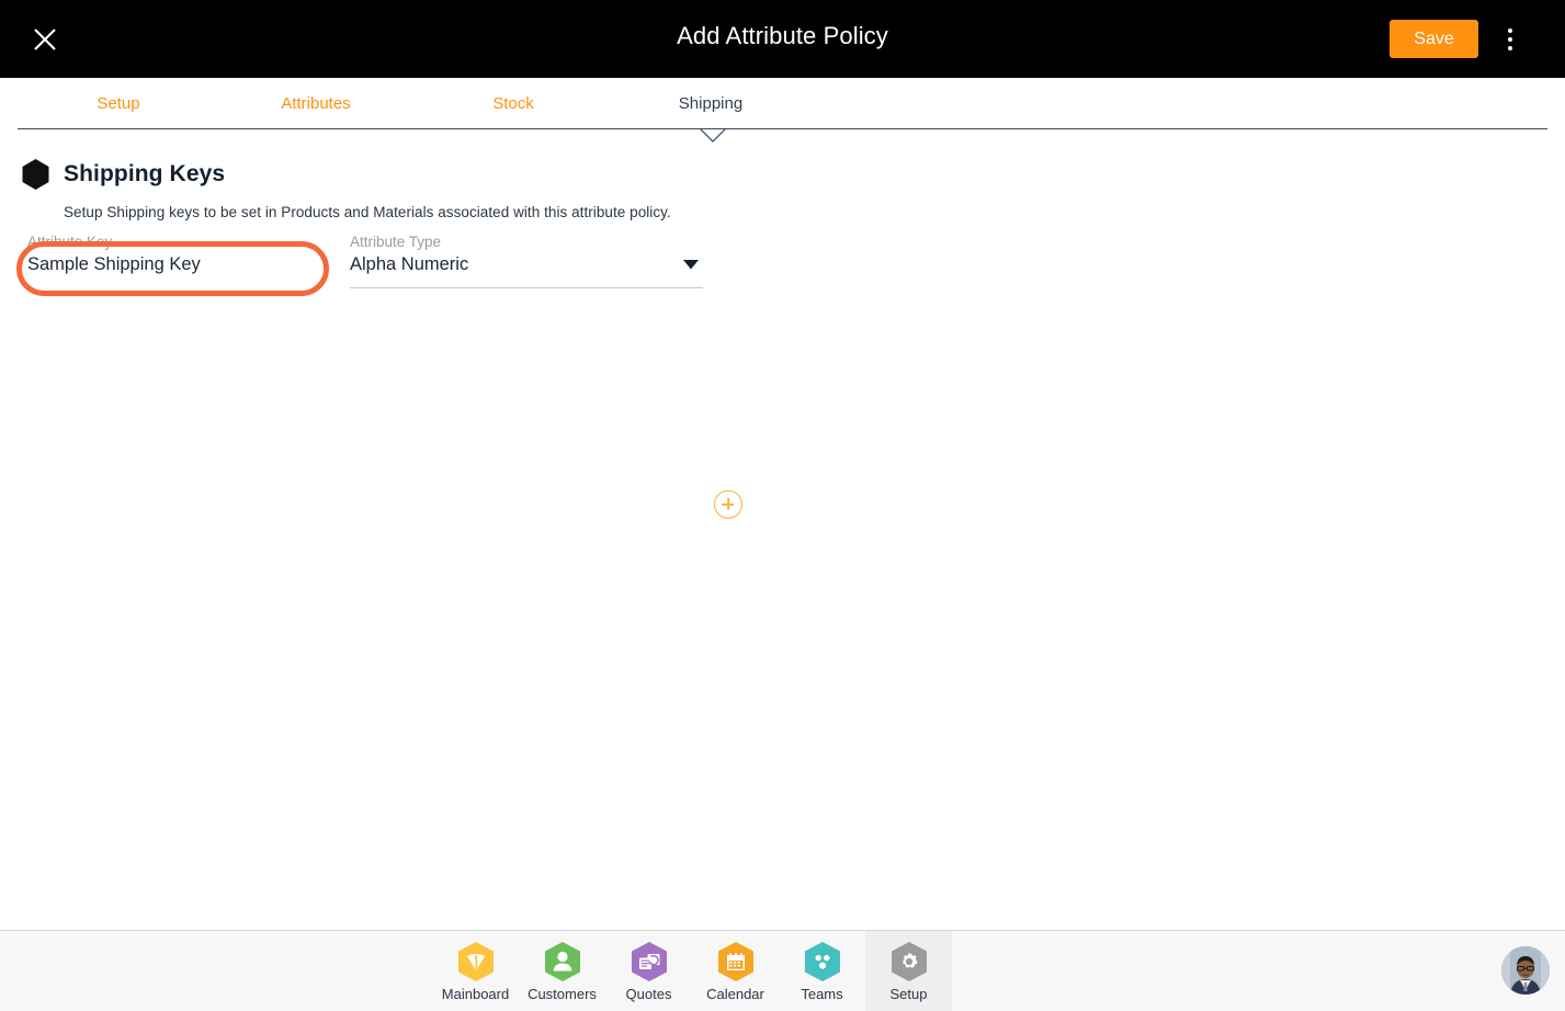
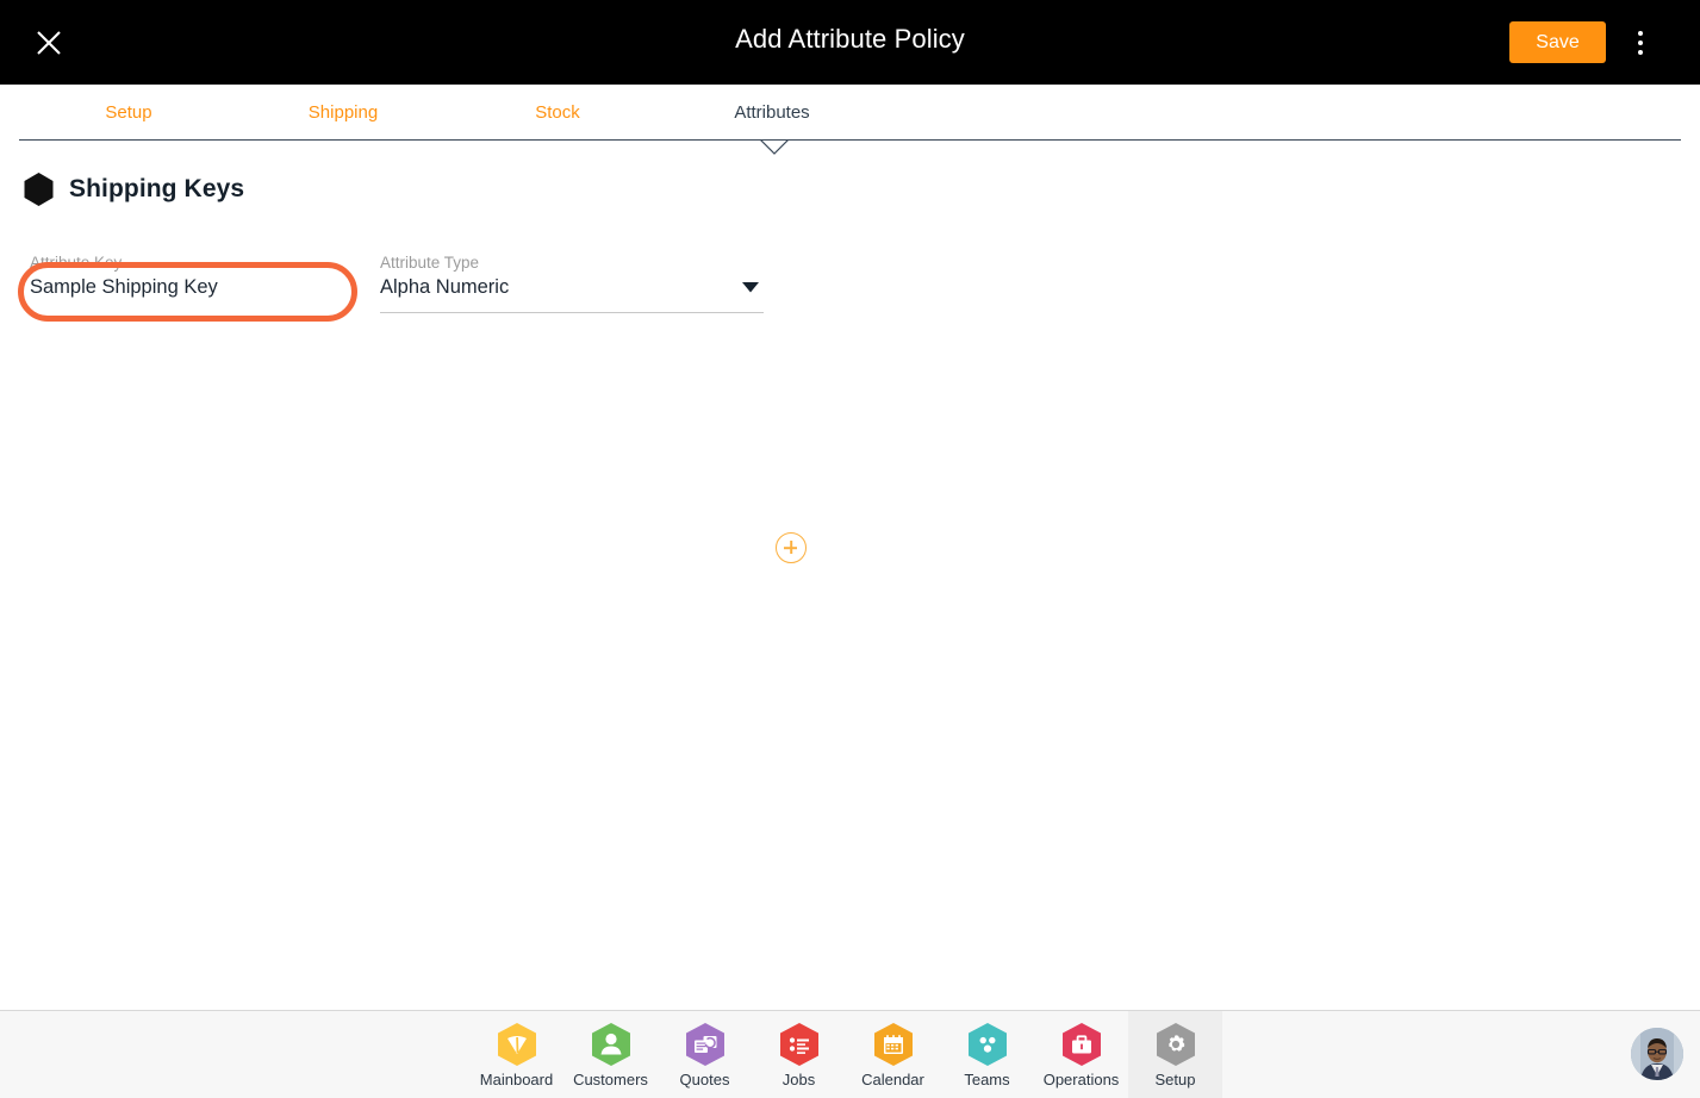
  Add Attribute Policy
  Save
  Setup
- Attributes
+ Shipping
  Stock
- Shipping
+ Attributes
  Shipping Keys
- Setup Shipping keys to be set in Products and Materials associated with this attribute policy.
  Attribute Key
  Sample Shipping Key
  Attribute Type
  Alpha Numeric
  Mainboard
  Customers
  Quotes
+ Jobs
  Calendar
  Teams
+ Operations
  Setup
